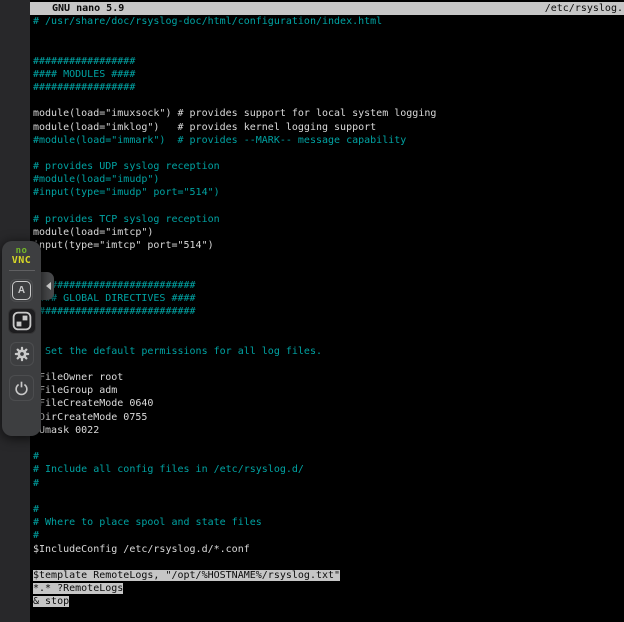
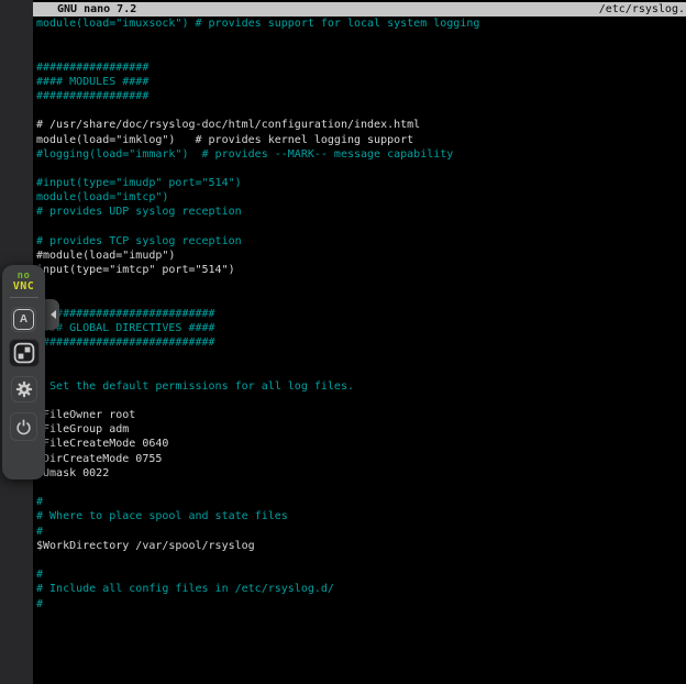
- GNU nano 5.9
+ GNU nano 7.2
  /etc/rsyslog.
- # /usr/share/doc/rsyslog-doc/html/configuration/index.html
+ module(load="imuxsock") # provides support for local system logging
  #################
  #### MODULES ####
  #################
- module(load="imuxsock") # provides support for local system logging
+ # /usr/share/doc/rsyslog-doc/html/configuration/index.html
  module(load="imklog") # provides kernel logging support
- #module(load="immark") # provides --MARK-- message capability
+ #logging(load="immark") # provides --MARK-- message capability
- # provides UDP syslog reception
+ #input(type="imudp" port="514")
- #module(load="imudp")
+ module(load="imtcp")
- #input(type="imudp" port="514")
+ # provides UDP syslog reception
  # provides TCP syslog reception
- module(load="imtcp")
+ #module(load="imudp")
  nput(type="imtcp" port="514")
  ########################
  # GLOBAL DIRECTIVES ####
  ##########################
  Set the default permissions for all log files.
  FileOwner root
  FileGroup adm
  FileCreateMode 0640
  DirCreateMode 0755
  Umask 0022
  #
- # Include all config files in /etc/rsyslog.d/
+ # Where to place spool and state files
  #
+ $WorkDirectory /var/spool/rsyslog
  #
- # Where to place spool and state files
+ # Include all config files in /etc/rsyslog.d/
  #
- $IncludeConfig /etc/rsyslog.d/*.conf
- $template RemoteLogs, "/opt/%HOSTNAME%/rsyslog.txt"
- *.* ?RemoteLogs
- & stop
  no
  VNC
  A
